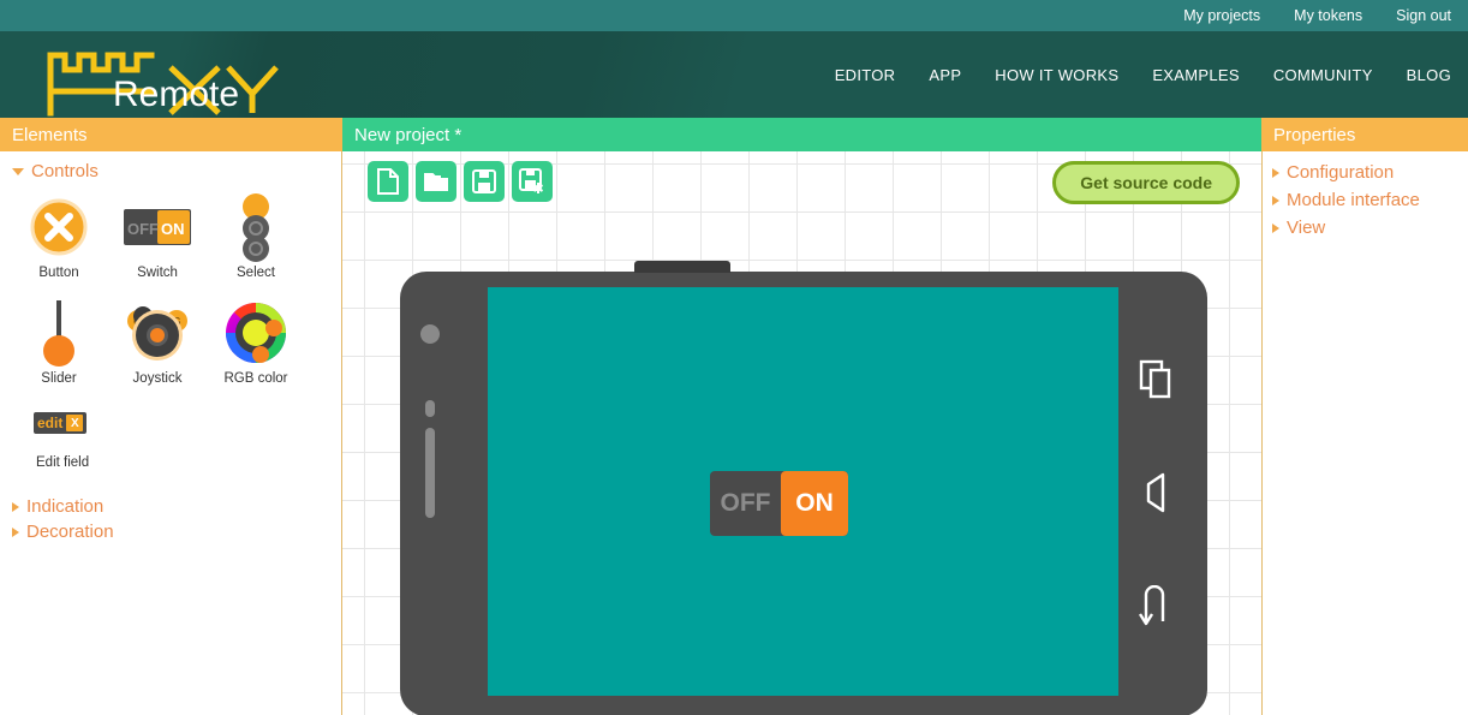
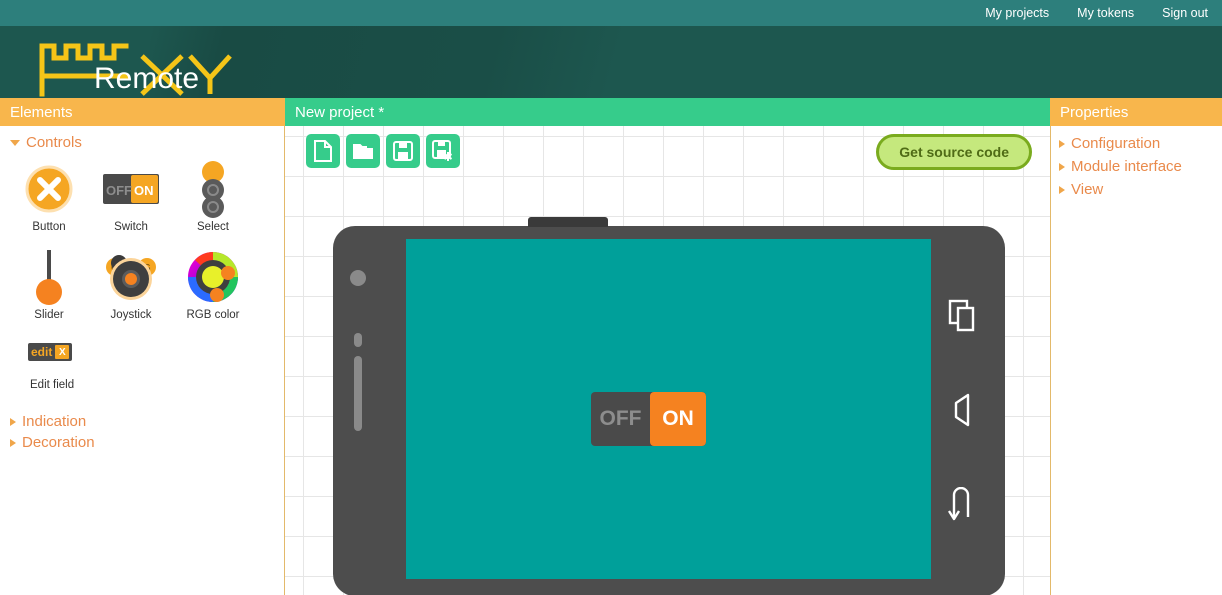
  My projects
  My tokens
  Sign out
  Remote
- EDITOR
- APP
- HOW IT WORKS
- EXAMPLES
- COMMUNITY
- BLOG
  Elements
  New project *
  Properties
  Controls
  Button
  OFF
  ON
  Switch
  Select
  Slider
  Joystick
  RGB color
  edit
  X
  Edit field
  Indication
  Decoration
  Get source code
  OFF
  ON
  Configuration
  Module interface
  View
